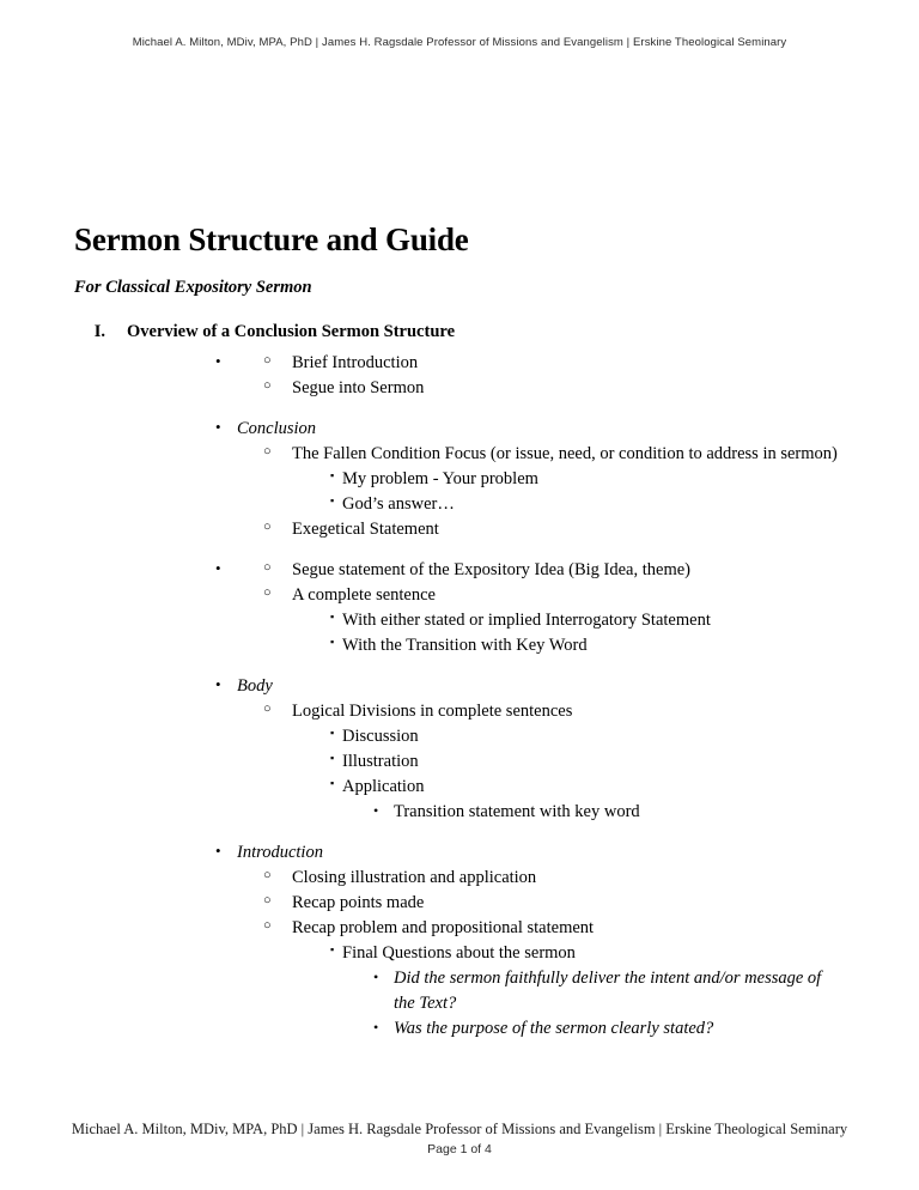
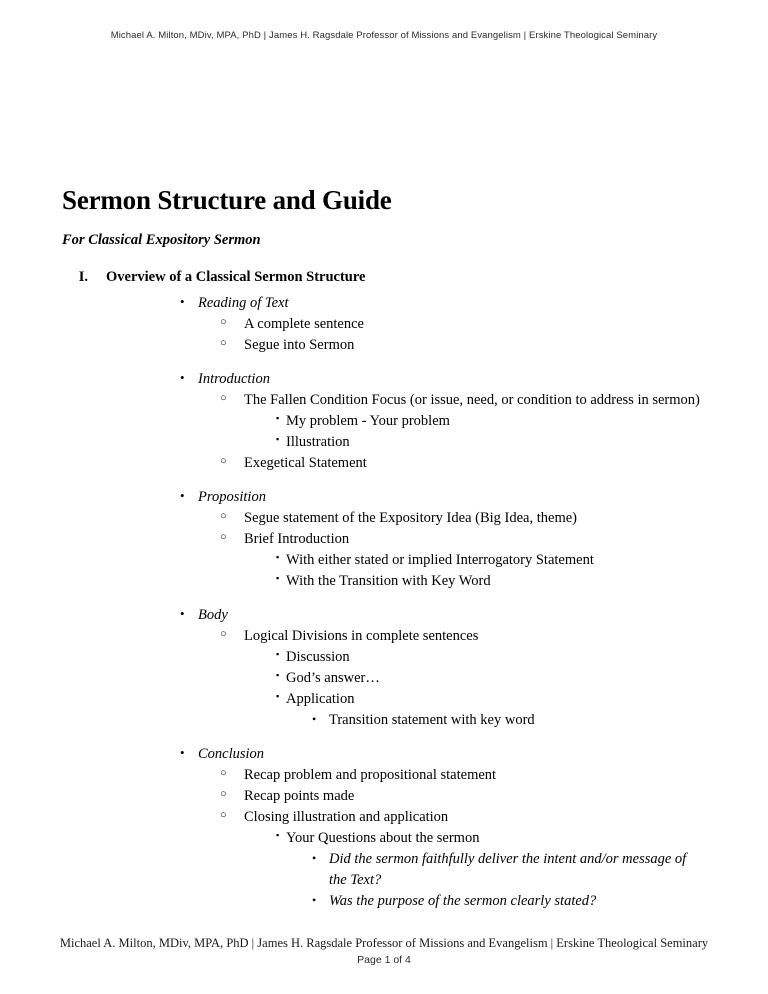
  Michael A. Milton, MDiv, MPA, PhD | James H. Ragsdale Professor of Missions and Evangelism | Erskine Theological Seminary
  Sermon Structure and Guide
  For Classical Expository Sermon
  I.
- Overview of a Conclusion Sermon Structure
+ Overview of a Classical Sermon Structure
  •
+ Reading of Text
  ○
- Brief Introduction
+ A complete sentence
  ○
  Segue into Sermon
  •
- Conclusion
+ Introduction
  ○
  The Fallen Condition Focus (or issue, need, or condition to address in sermon)
  ▪
  My problem - Your problem
  ▪
- God’s answer…
+ Illustration
  ○
  Exegetical Statement
  •
+ Proposition
  ○
  Segue statement of the Expository Idea (Big Idea, theme)
  ○
- A complete sentence
+ Brief Introduction
  ▪
  With either stated or implied Interrogatory Statement
  ▪
  With the Transition with Key Word
  •
  Body
  ○
  Logical Divisions in complete sentences
  ▪
  Discussion
  ▪
- Illustration
+ God’s answer…
  ▪
  Application
  •
  Transition statement with key word
  •
- Introduction
+ Conclusion
  ○
- Closing illustration and application
+ Recap problem and propositional statement
  ○
  Recap points made
  ○
- Recap problem and propositional statement
+ Closing illustration and application
  ▪
- Final Questions about the sermon
+ Your Questions about the sermon
  •
  Did the sermon faithfully deliver the intent and/or message of the Text?
  •
  Was the purpose of the sermon clearly stated?
  Michael A. Milton, MDiv, MPA, PhD | James H. Ragsdale Professor of Missions and Evangelism | Erskine Theological Seminary
  Page 1 of 4
